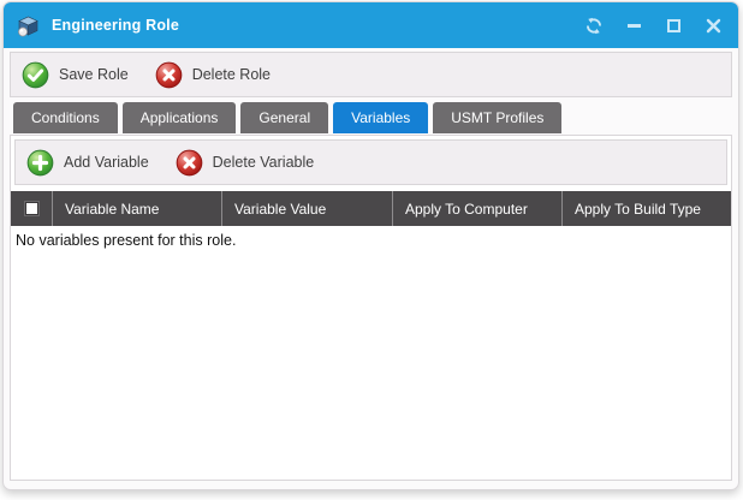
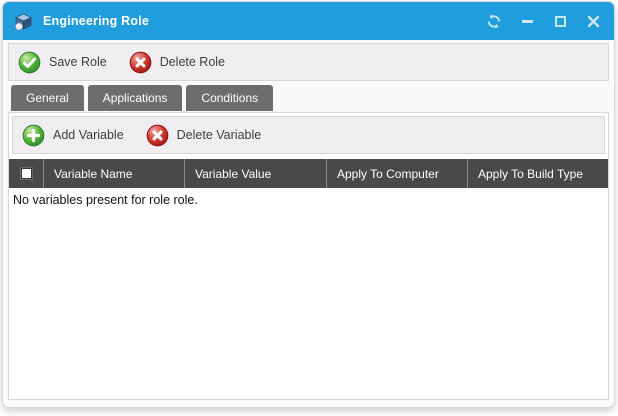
  Engineering Role
  Save Role
  Delete Role
- Conditions
+ General
  Applications
- General
+ Conditions
- Variables
- USMT Profiles
  Add Variable
  Delete Variable
  Variable Name
  Variable Value
  Apply To Computer
  Apply To Build Type
- No variables present for this role.
+ No variables present for role role.
